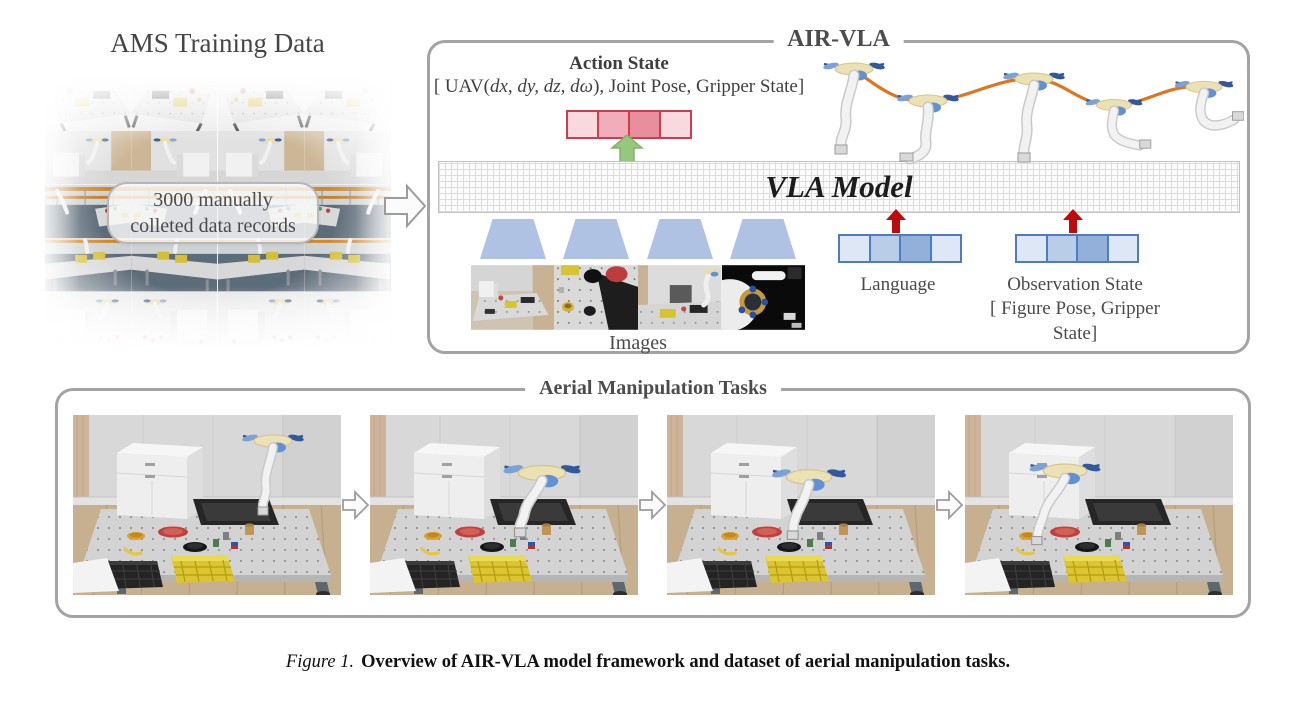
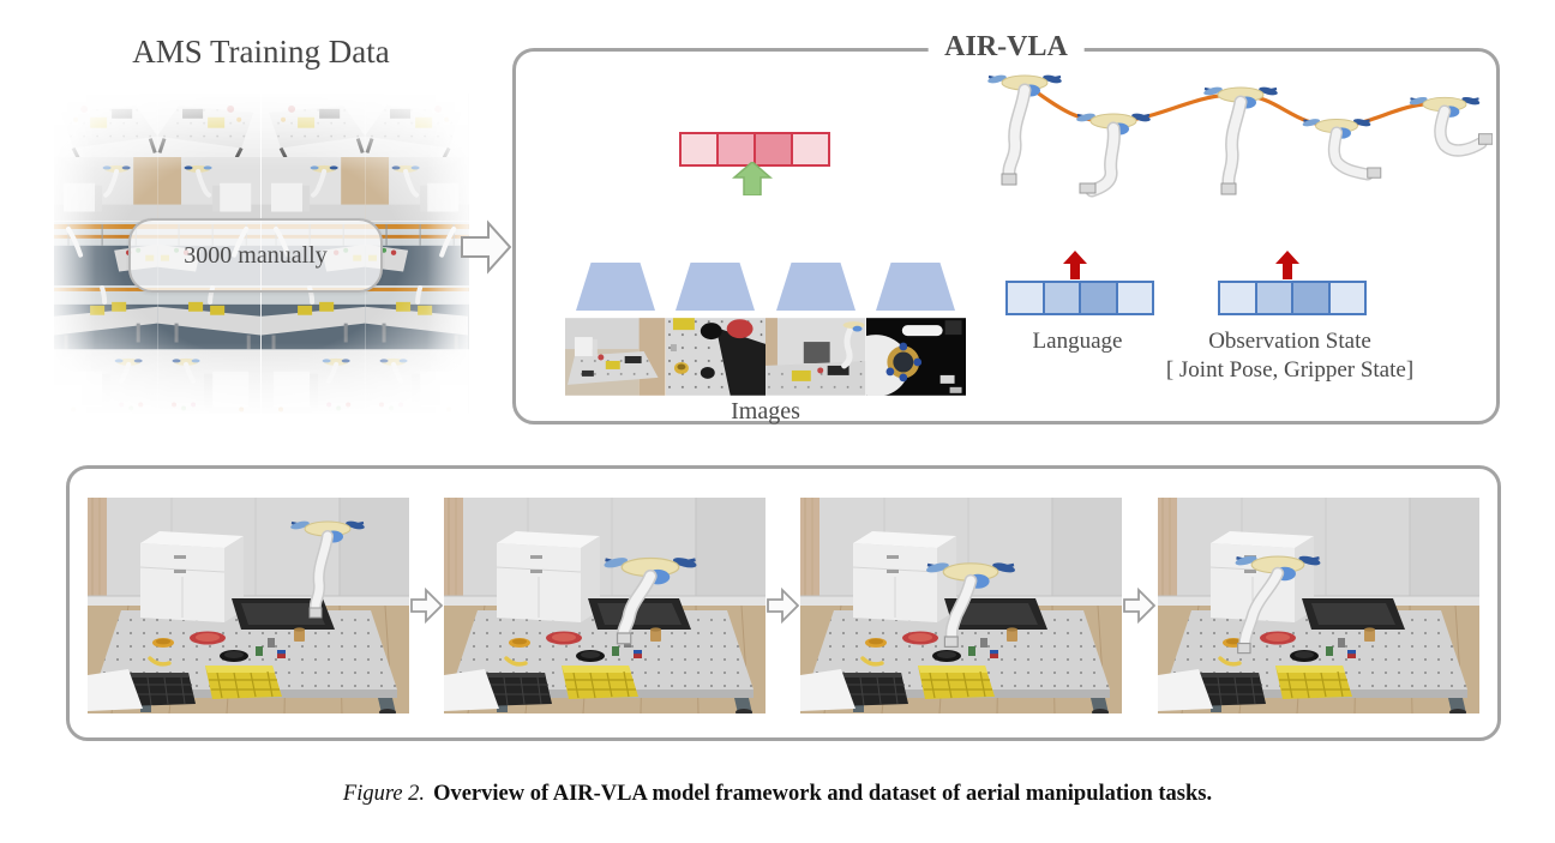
  AMS Training Data
  3000 manually
- colleted data records
  AIR-VLA
- Action State
- [ UAV(dx, dy, dz, dω), Joint Pose, Gripper State]
- VLA Model
  Images
  Language
  Observation State
- [ Figure Pose, Gripper State]
+ [ Joint Pose, Gripper State]
- Aerial Manipulation Tasks
- Figure 1. Overview of AIR-VLA model framework and dataset of aerial manipulation tasks.
+ Figure 2. Overview of AIR-VLA model framework and dataset of aerial manipulation tasks.
